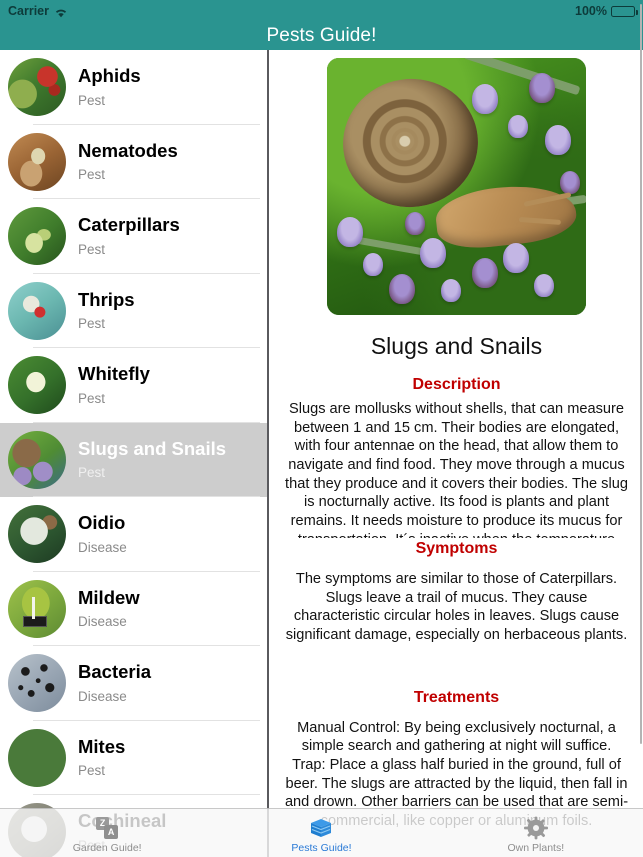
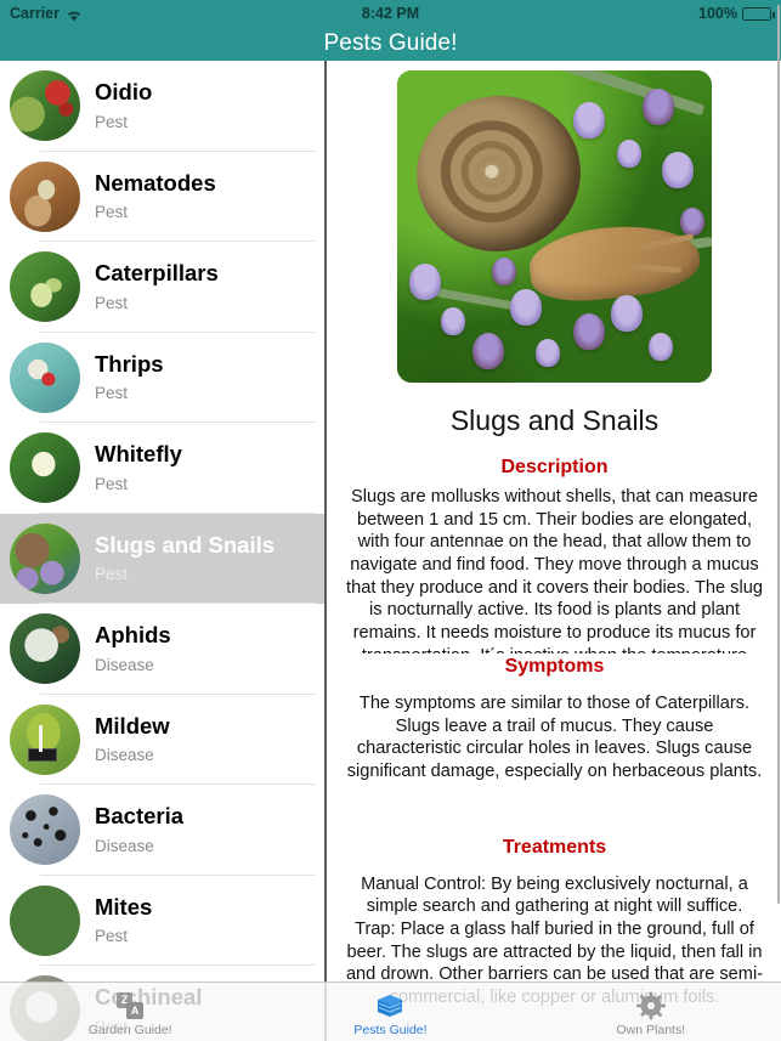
  Carrier
+ 8:42 PM
  100%
  Pests Guide!
- Aphids
+ Oidio
  Pest
  Nematodes
  Pest
  Caterpillars
  Pest
  Thrips
  Pest
  Whitefly
  Pest
  Slugs and Snails
  Pest
- Oidio
+ Aphids
  Disease
  Mildew
  Disease
  Bacteria
  Disease
  Mites
  Pest
  Chineal
  Pest
  Slugs and Snails
  Description
  Slugs are mollusks without shells, that can measure between 1 and 15 cm. Their bodies are elongated, with four antennae on the head, that allow them to navigate and find food. They move through a mucus that they produce and it covers their bodies. The slug is nocturnally active. Its food is plants and plant remains. It needs moisture to produce its mucus for
  Symptoms
  The symptoms are similar to those of Caterpillars. Slugs leave a trail of mucus. They cause characteristic circular holes in leaves. Slugs cause significant damage, especially on herbaceous plants.
  Treatments
  Manual Control: By being exclusively nocturnal, a simple search and gathering at night will suffice. Trap: Place a glass half buried in the ground, full of beer. The slugs are attracted by the liquid, then fall in and drown. Other barriers can be used that are semi-ommercial, like copper or alumm foils.
  Z
  A
  Garden Guide!
  Pests Guide!
  Own Plants!
